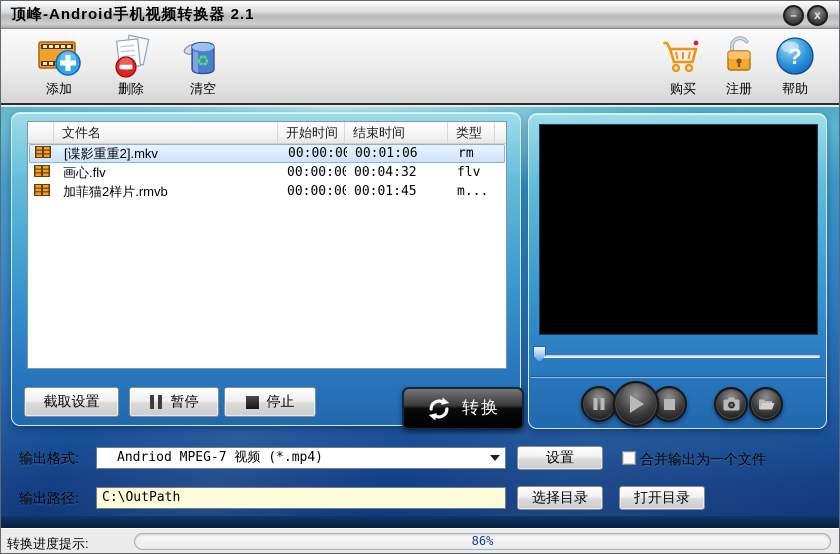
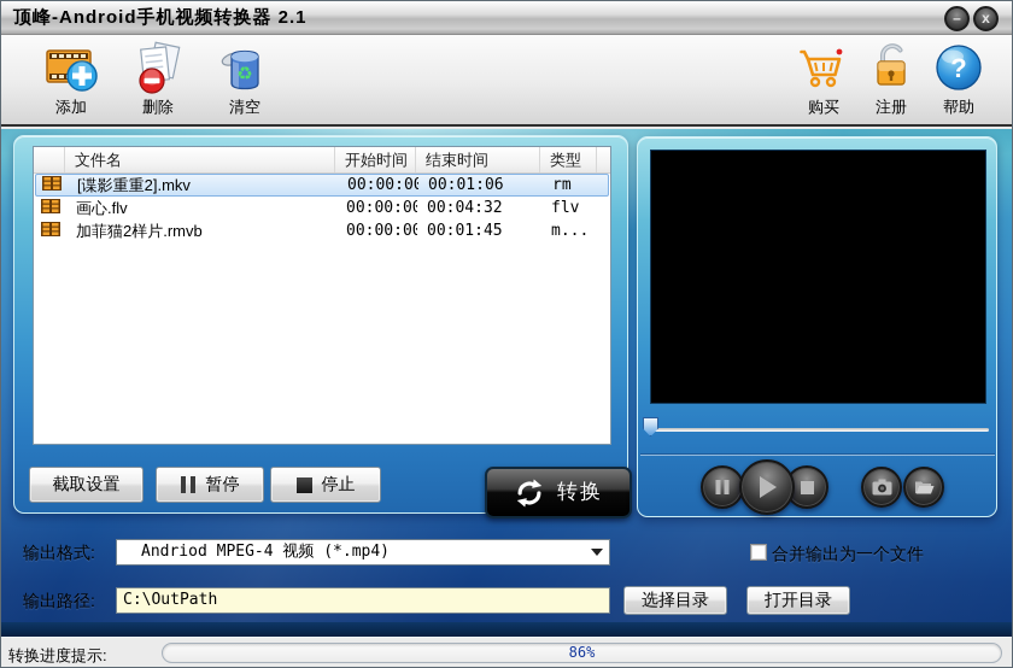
  顶峰-Android手机视频转换器 2.1
  –
  x
  添加
  删除
  ♻
  清空
  购买
  注册
  ?
  帮助
  文件名
  开始时间
  结束时间
  类型
  [谍影重重2].mkv
  00:00:00
  00:01:06
  rm
  画心.flv
  00:00:00
  00:04:32
  flv
  加菲猫2样片.rmvb
  00:00:00
  00:01:45
  m...
  截取设置
  暂停
  停止
  转换
  输出格式:
- Andriod MPEG-7 视频 (*.mp4)
+ Andriod MPEG-4 视频 (*.mp4)
- 设置
  合并输出为一个文件
  输出路径:
  C:\OutPath
  选择目录
  打开目录
  转换进度提示:
  86%
